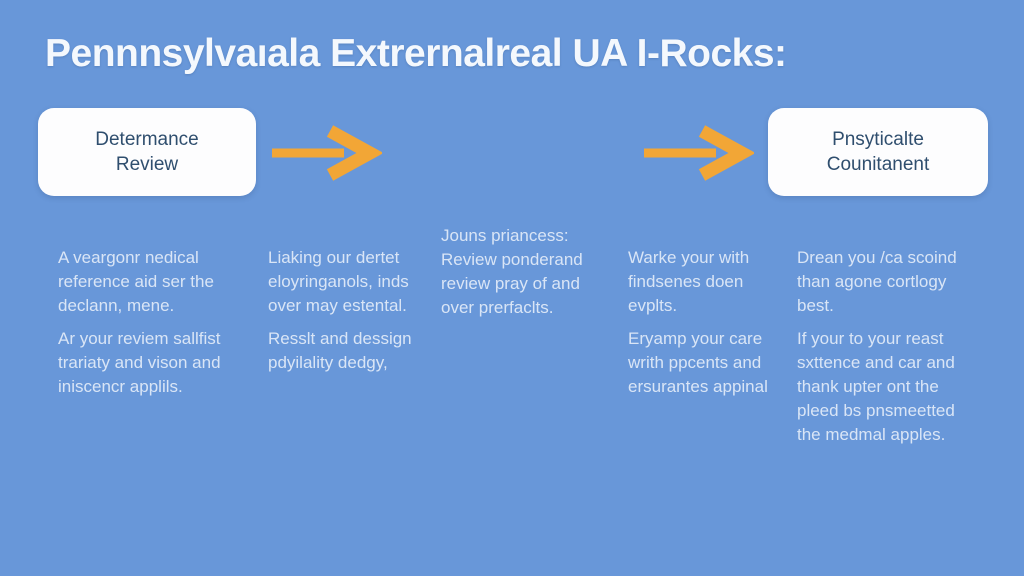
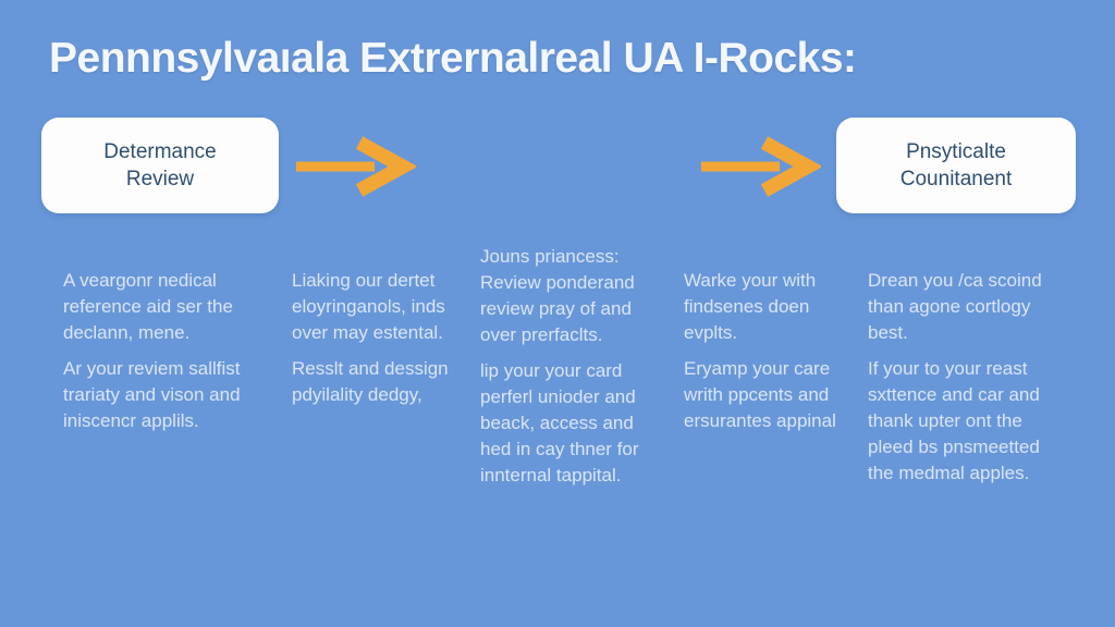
  Pennnsylvaıala Extrernalreal UA I-Rocks:
  Determance
  Review
  Pnsyticalte
  Counitanent
  A veargonr nedical
  reference aid ser the
  declann, mene.
  Ar your reviem sallfist
  trariaty and vison and
  iniscencr applils.
  Liaking our dertet
  eloyringanols, inds
  over may estental.
  Resslt and dessign
  pdyilality dedgy,
  Jouns priancess:
  Review ponderand
  review pray of and
  over prerfaclts.
+ lip your your card
+ perferl unioder and
+ beack, access and
+ hed in cay thner for
+ innternal tappital.
  Warke your with
  findsenes doen
  evplts.
  Eryamp your care
  writh ppcents and
  ersurantes appinal
  Drean you /ca scoind
  than agone cortlogy
  best.
  If your to your reast
  sxttence and car and
  thank upter ont the
  pleed bs pnsmeetted
  the medmal apples.
